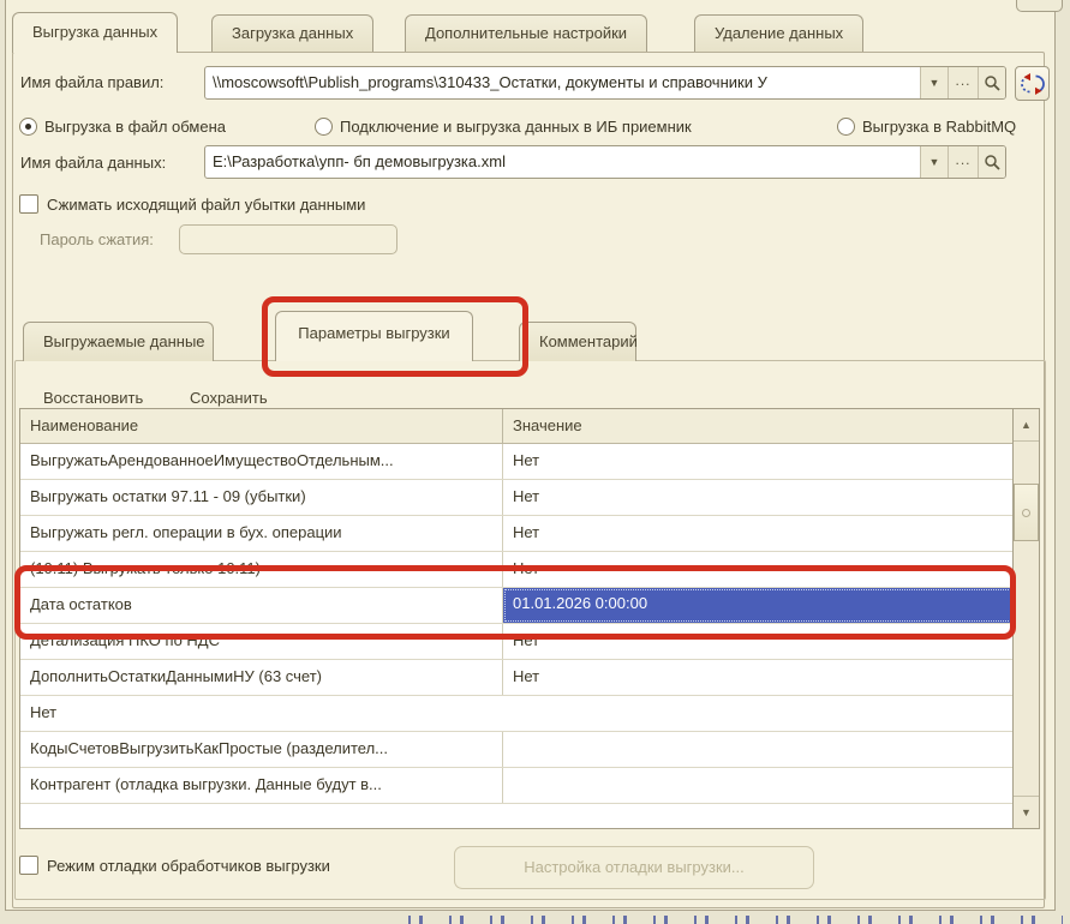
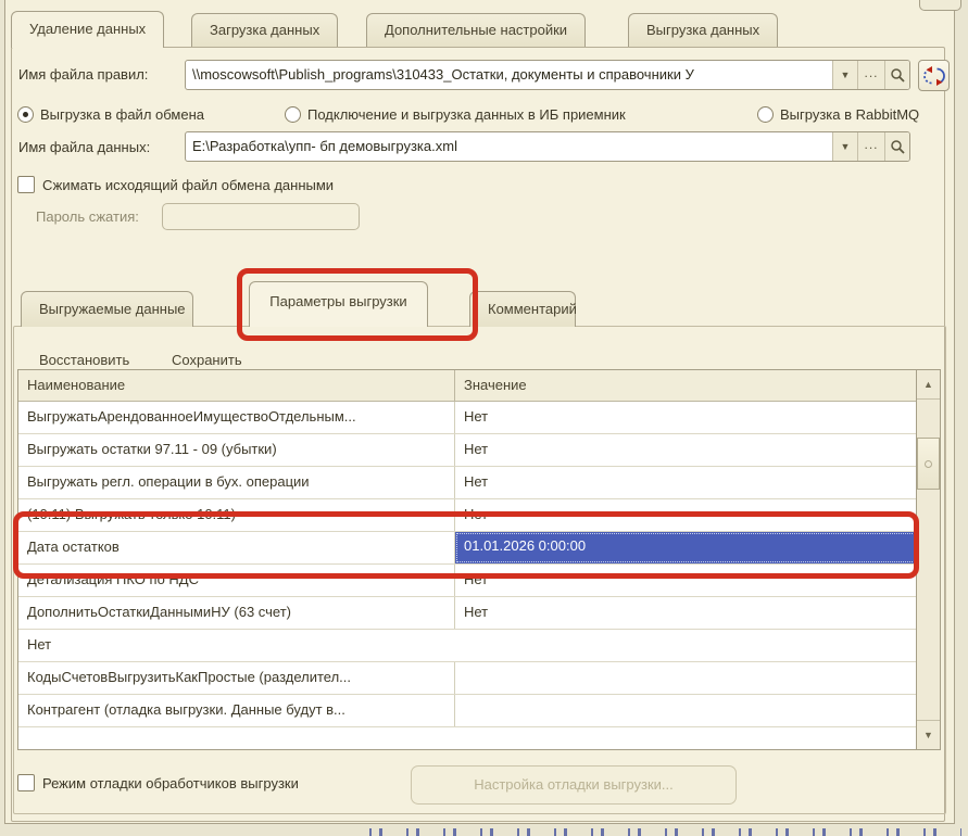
- Выгрузка данных
+ Удаление данных
  Загрузка данных
  Дополнительные настройки
- Удаление данных
+ Выгрузка данных
  Имя файла правил:
  \\moscowsoft\Publish_programs\310433_Остатки, документы и справочники У
  ▼
  ...
  Выгрузка в файл обмена
  Подключение и выгрузка данных в ИБ приемник
  Выгрузка в RabbitMQ
  Имя файла данных:
  E:\Разработка\упп- бп демовыгрузка.xml
  ▼
  ...
- Сжимать исходящий файл убытки данными
+ Сжимать исходящий файл обмена данными
  Пароль сжатия:
  Выгружаемые данные
  Параметры выгрузки
  Комментарий
  Восстановить
  Сохранить
  Наименование
  Значение
  ВыгружатьАрендованноеИмуществоОтдельным...
  Нет
  Выгружать остатки 97.11 - 09 (убытки)
  Нет
  Выгружать регл. операции в бух. операции
  Нет
  (10.11) Выгружать только 10.11)
  Нет
  Дата остатков
  01.01.2026 0:00:00
  Детализация ПКО по НДС
  Нет
  ДополнитьОстаткиДаннымиНУ (63 счет)
  Нет
  Нет
  КодыСчетовВыгрузитьКакПростые (разделител...
  Контрагент (отладка выгрузки. Данные будут в...
  ▲
  ▼
  Режим отладки обработчиков выгрузки
  Настройка отладки выгрузки...
